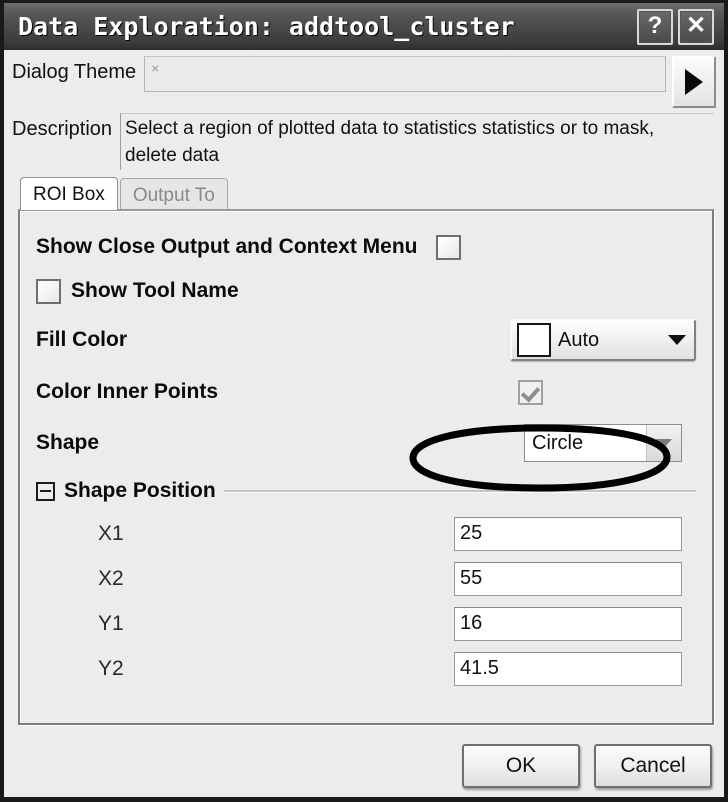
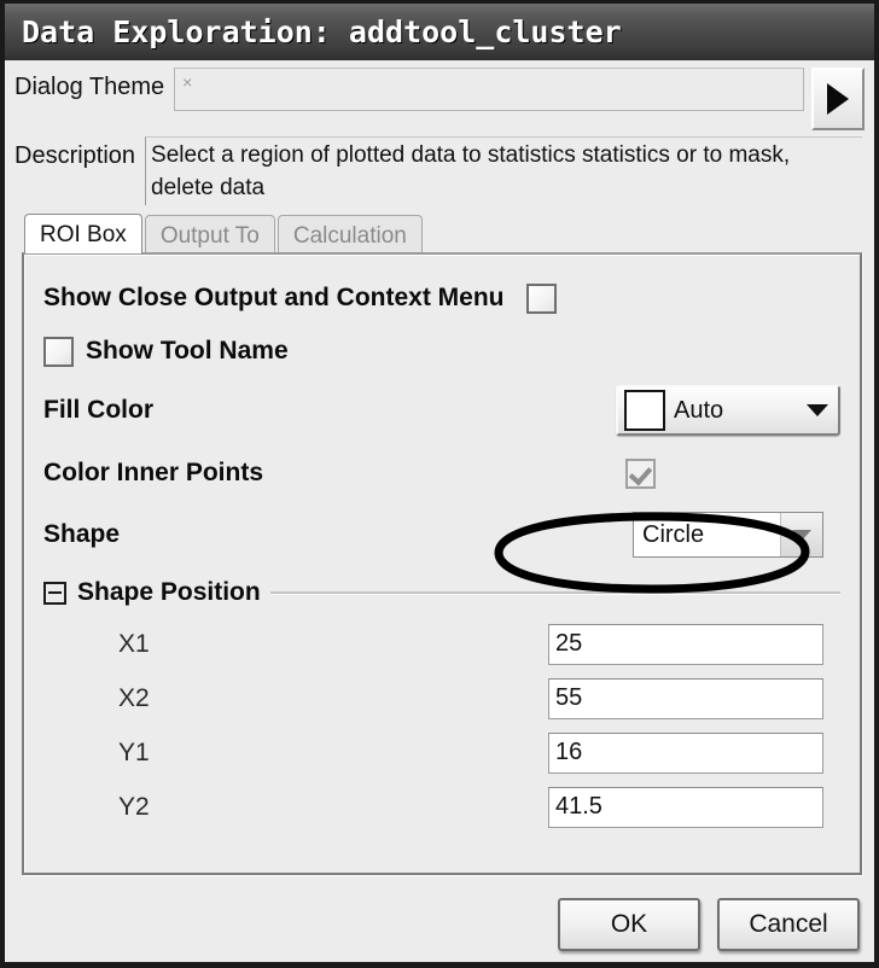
  Data Exploration: addtool_cluster
- ?
- ✕
  Dialog Theme
  ×
  Description
  Select a region of plotted data to statistics statistics or to mask, delete data
  ROI Box
  Output To
+ Calculation
  Show Close Output and Context Menu
  Show Tool Name
  Fill Color
  Auto
  Color Inner Points
  Shape
  Circle
  Shape Position
  X1
  25
  X2
  55
  Y1
  16
  Y2
  41.5
  OK
  Cancel
